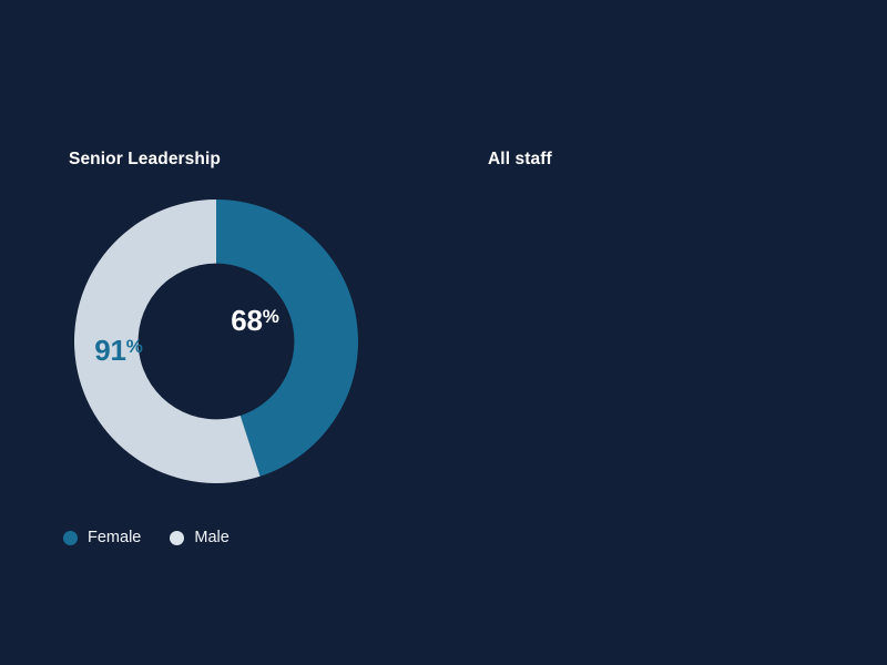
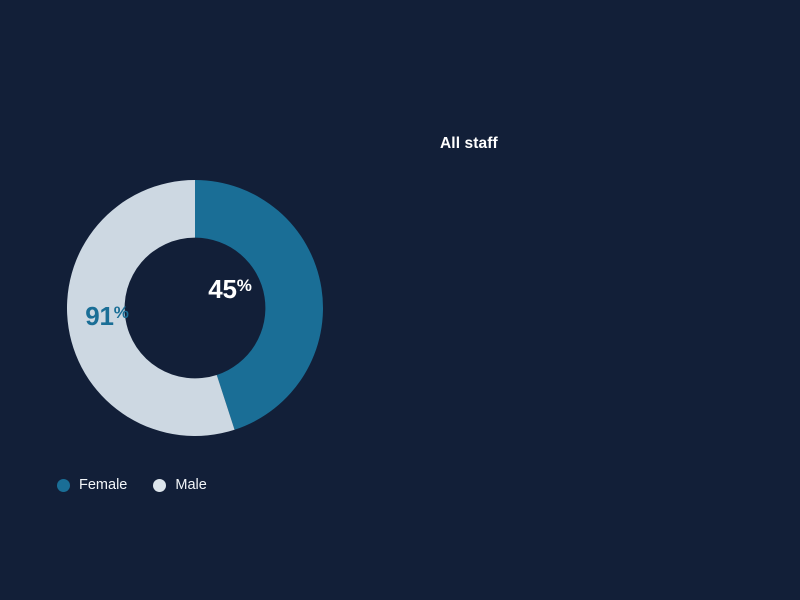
- Senior Leadership
- 68%
+ 45%
  91%
  All staff
  Female
  Male
